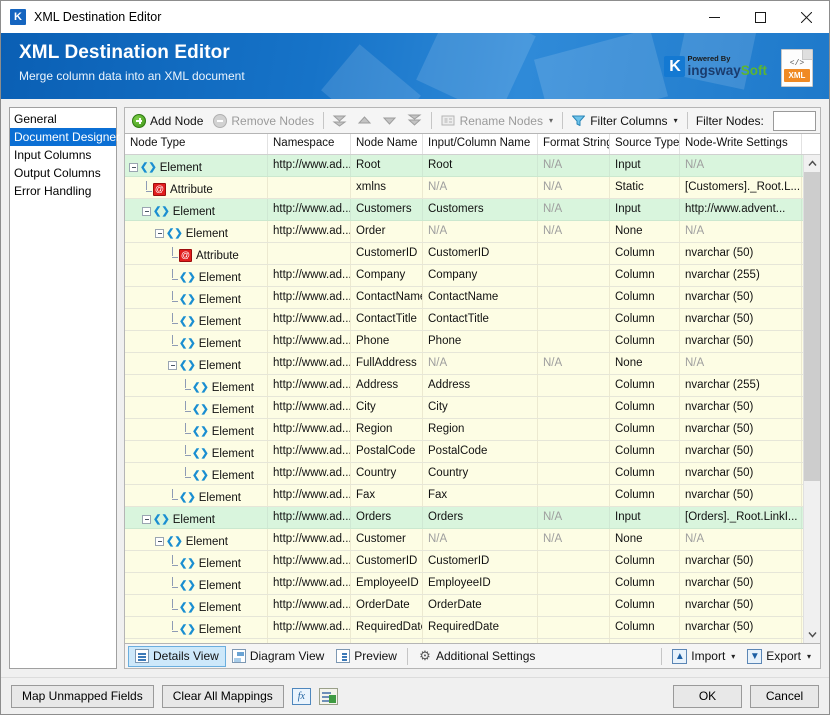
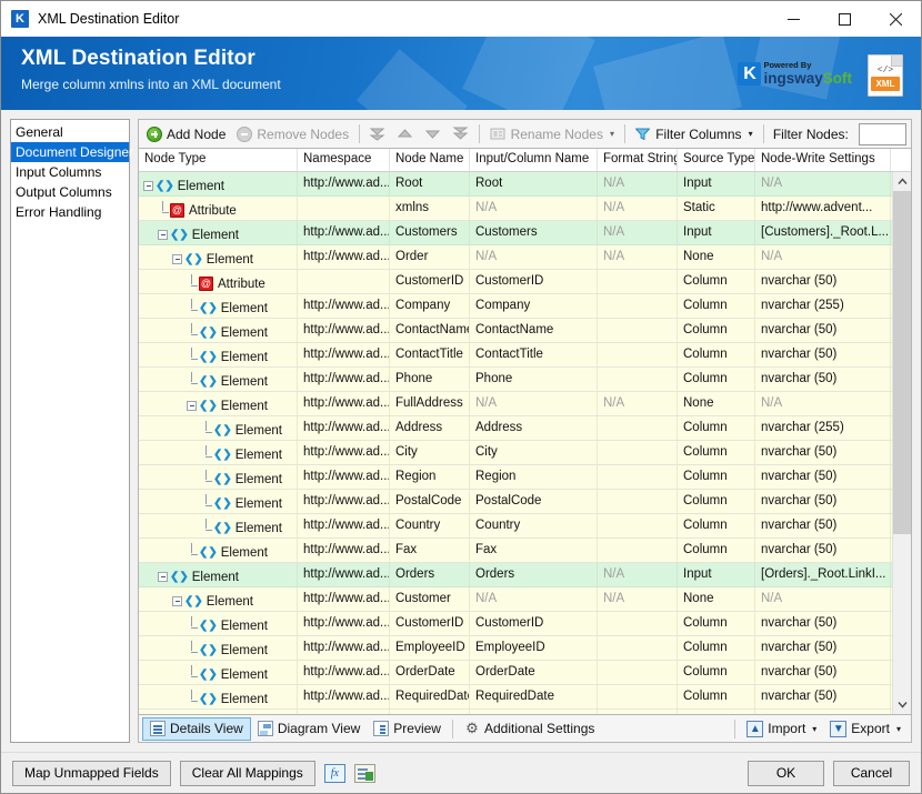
  K
  XML Destination Editor
  XML Destination Editor
- Merge column data into an XML document
+ Merge column xmlns into an XML document
  K
  Powered By
  ingswaySoft
  </>
  XML
  General
  Document Designer
  Input Columns
  Output Columns
  Error Handling
  Add Node
  Remove Nodes
  Rename Nodes
  ▾
  Filter Columns
  ▾
  Filter Nodes:
  Node Type
  Namespace
  Node Name
  Input/Column Name
  Format String
  Source Type
  Node-Write Settings
  ❮❯
  Element
  http://www.ad...
  Root
  Root
  N/A
  Input
  N/A
  @
  Attribute
  xmlns
  N/A
  N/A
  Static
- [Customers]._Root.L...
+ http://www.advent...
  ❮❯
  Element
  http://www.ad...
  Customers
  Customers
  N/A
  Input
- http://www.advent...
+ [Customers]._Root.L...
  ❮❯
  Element
  http://www.ad...
  Order
  N/A
  N/A
  None
  N/A
  @
  Attribute
  CustomerID
  CustomerID
  Column
  nvarchar (50)
  ❮❯
  Element
  http://www.ad...
  Company
  Company
  Column
  nvarchar (255)
  ❮❯
  Element
  http://www.ad...
  ContactNam
  ContactName
  Column
  nvarchar (50)
  ❮❯
  Element
  http://www.ad...
  ContactTitle
  ContactTitle
  Column
  nvarchar (50)
  ❮❯
  Element
  http://www.ad...
  Phone
  Phone
  Column
  nvarchar (50)
  ❮❯
  Element
  http://www.ad...
  FullAddress
  N/A
  N/A
  None
  N/A
  ❮❯
  Element
  http://www.ad...
  Address
  Address
  Column
  nvarchar (255)
  ❮❯
  Element
  http://www.ad...
  City
  City
  Column
  nvarchar (50)
  ❮❯
  Element
  http://www.ad...
  Region
  Region
  Column
  nvarchar (50)
  ❮❯
  Element
  http://www.ad...
  PostalCode
  PostalCode
  Column
  nvarchar (50)
  ❮❯
  Element
  http://www.ad...
  Country
  Country
  Column
  nvarchar (50)
  ❮❯
  Element
  http://www.ad...
  Fax
  Fax
  Column
  nvarchar (50)
  ❮❯
  Element
  http://www.ad...
  Orders
  Orders
  N/A
  Input
  [Orders]._Root.LinkI...
  ❮❯
  Element
  http://www.ad...
  Customer
  N/A
  N/A
  None
  N/A
  ❮❯
  Element
  http://www.ad...
  CustomerID
  CustomerID
  Column
  nvarchar (50)
  ❮❯
  Element
  http://www.ad...
  EmployeeID
  EmployeeID
  Column
  nvarchar (50)
  ❮❯
  Element
  http://www.ad...
  OrderDate
  OrderDate
  Column
  nvarchar (50)
  ❮❯
  Element
  http://www.ad...
  RequiredDat
  RequiredDate
  Column
  nvarchar (50)
  Details View
  Diagram View
  Preview
  ⚙
  Additional Settings
  ▲
  Import
  ▾
  ▼
  Export
  ▾
  Map Unmapped Fields
  Clear All Mappings
  fx
  OK
  Cancel
